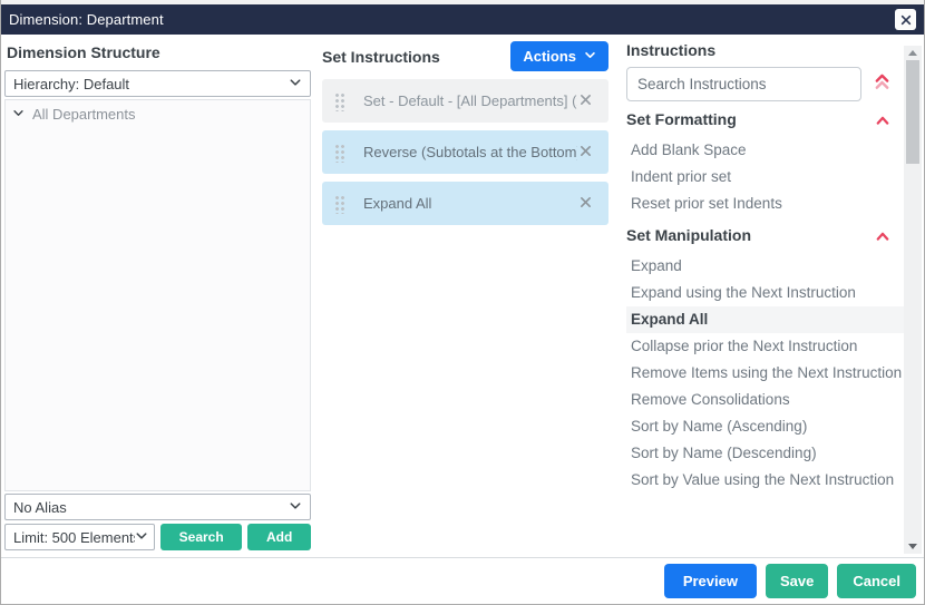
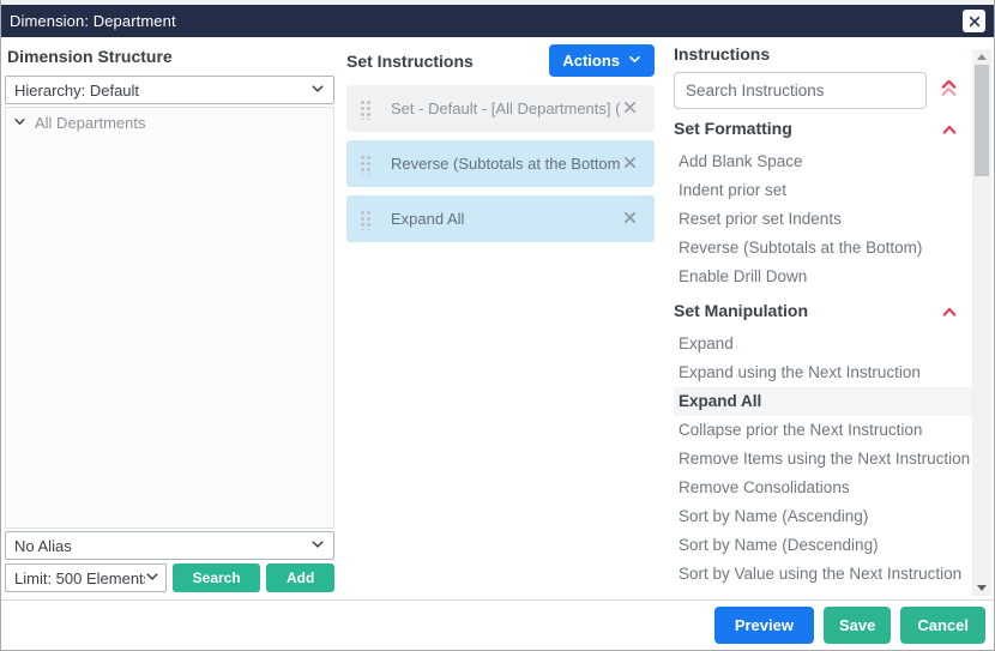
  Dimension: Department
  Dimension Structure
  Hierarchy: Default
  All Departments
  No Alias
  Limit: 500 Element
  Search
  Add
  Set Instructions
  Actions
  Set - Default - [All Departments] (
  Reverse (Subtotals at the Bottom
  Expand All
  Instructions
  Search Instructions
  Set Formatting
  Add Blank Space
  Indent prior set
  Reset prior set Indents
+ Reverse (Subtotals at the Bottom)
+ Enable Drill Down
  Set Manipulation
  Expand
  Expand using the Next Instruction
  Expand All
  Collapse prior the Next Instruction
  Remove Items using the Next Instruction
  Remove Consolidations
  Sort by Name (Ascending)
  Sort by Name (Descending)
  Sort by Value using the Next Instruction
  Preview
  Save
  Cancel
